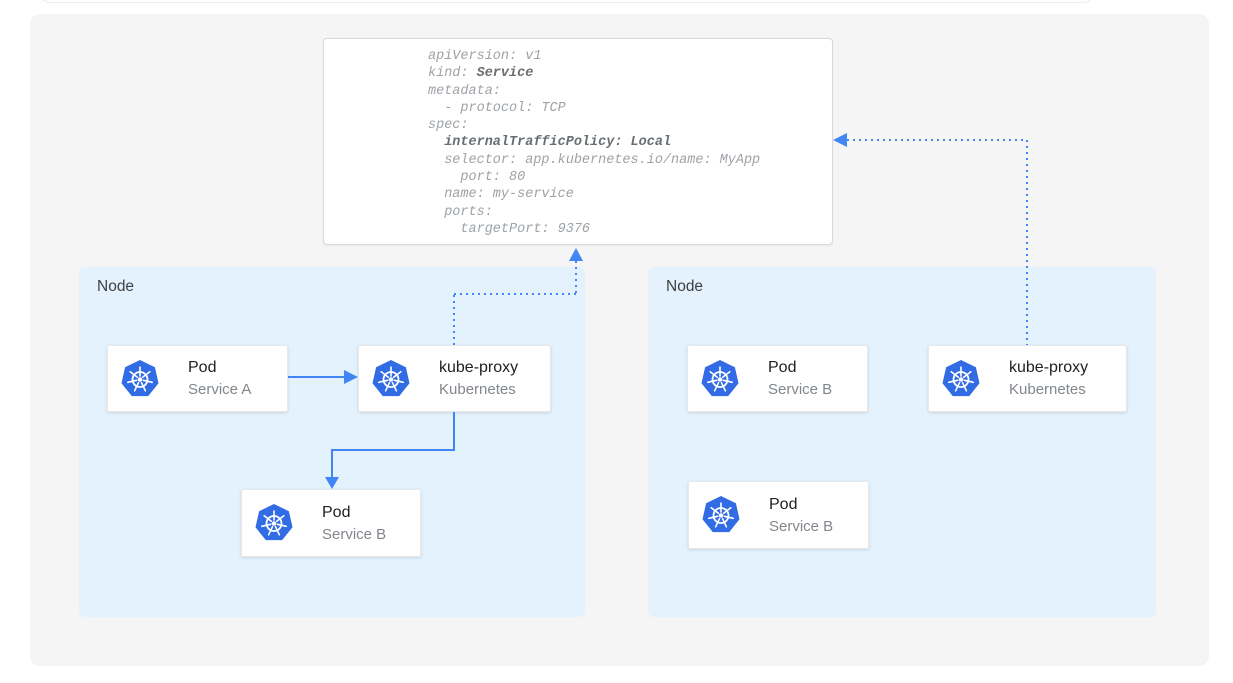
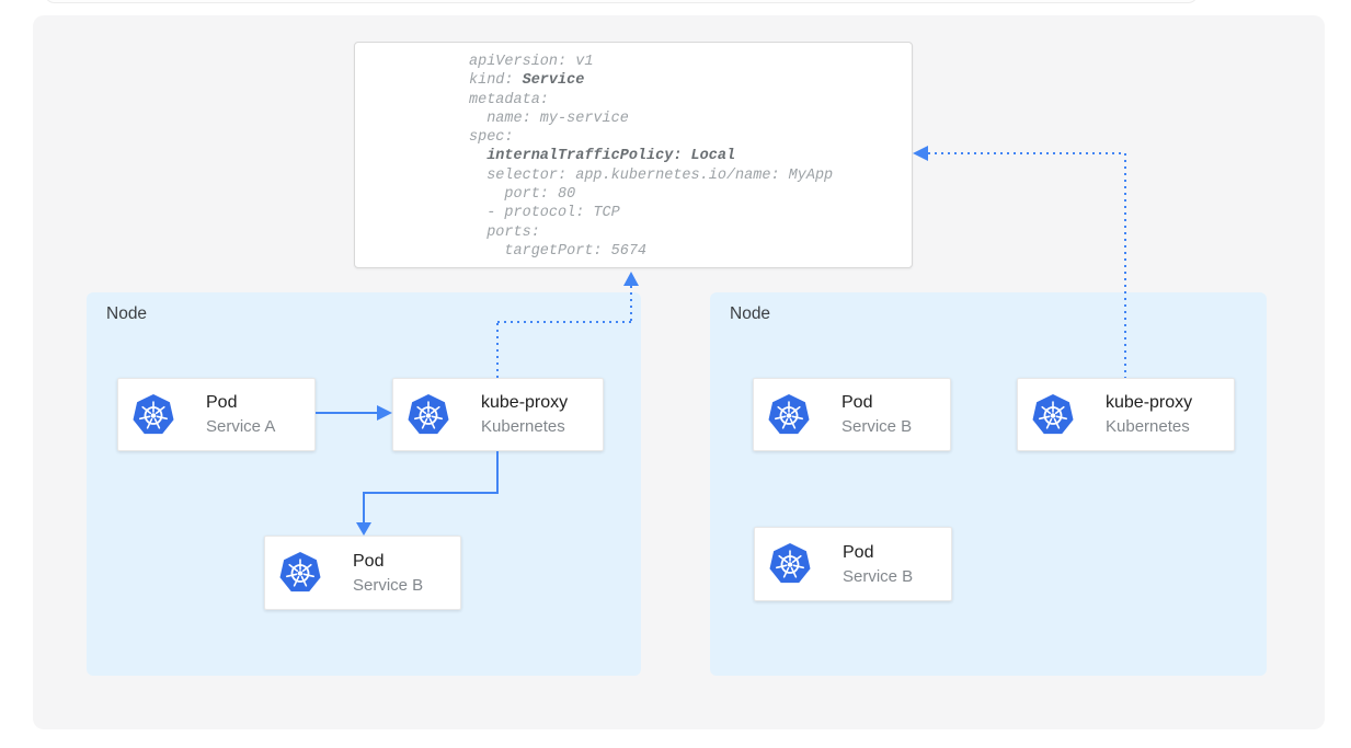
  apiVersion: v1
  kind: Service
  metadata:
- - protocol: TCP
+ name: my-service
  spec:
  internalTrafficPolicy: Local
  selector: app.kubernetes.io/name: MyApp
  port: 80
- name: my-service
+ - protocol: TCP
  ports:
- targetPort: 9376
+ targetPort: 5674
  Node
  Node
  Pod
  Service A
  kube-proxy
  Kubernetes
  Pod
  Service B
  Pod
  Service B
  Pod
  Service B
  kube-proxy
  Kubernetes
